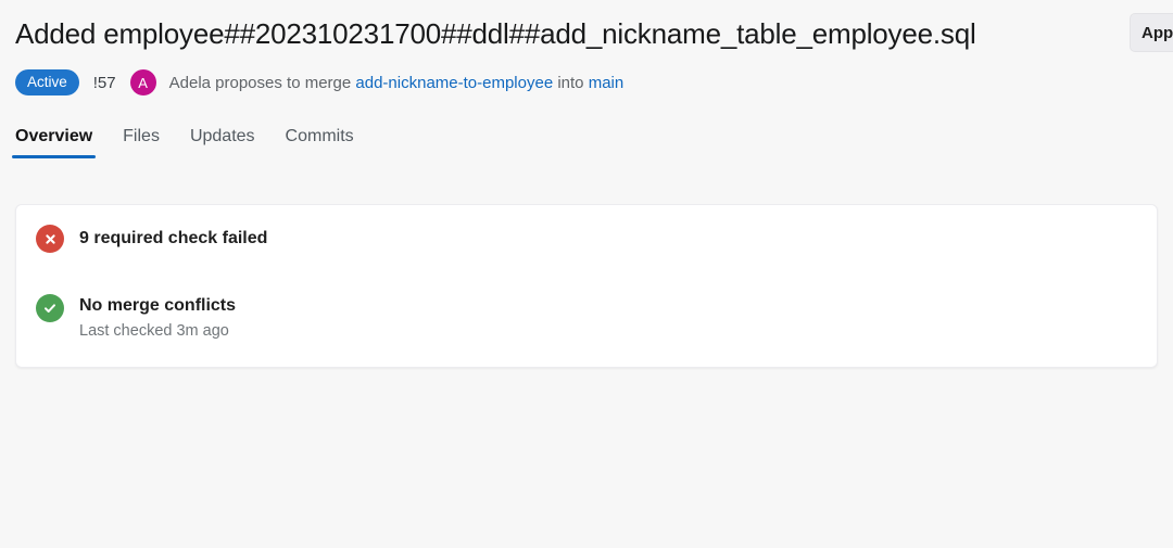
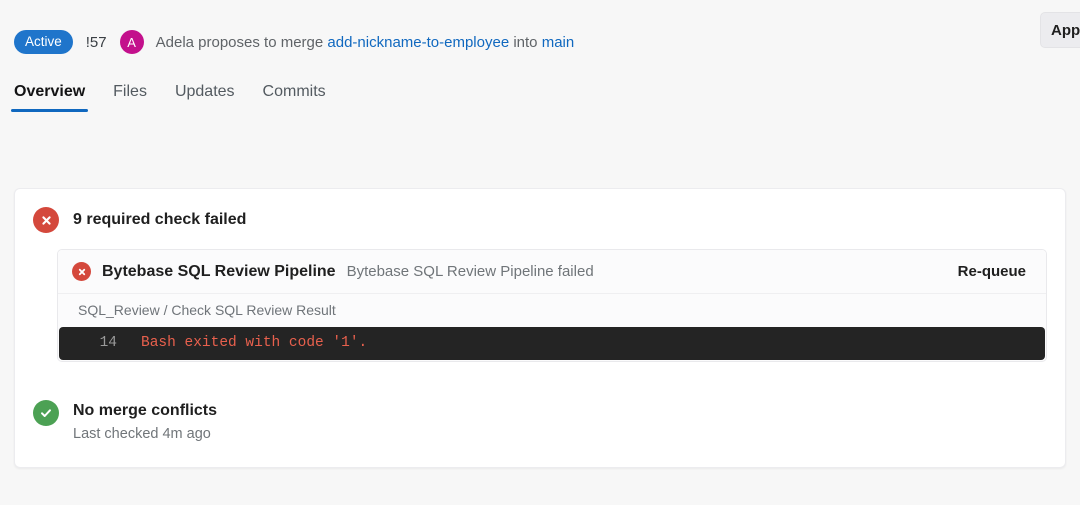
- Added employee##202310231700##ddl##add_nickname_table_employee.sql
  Active
  !57
  A
  Adela proposes to merge add-nickname-to-employee into main
  Overview
  Files
  Updates
  Commits
  9 required check failed
+ Bytebase SQL Review Pipeline
+ Bytebase SQL Review Pipeline failed
+ Re-queue
+ SQL_Review / Check SQL Review Result
+ 14
+ Bash exited with code '1'.
  No merge conflicts
- Last checked 3m ago
+ Last checked 4m ago
